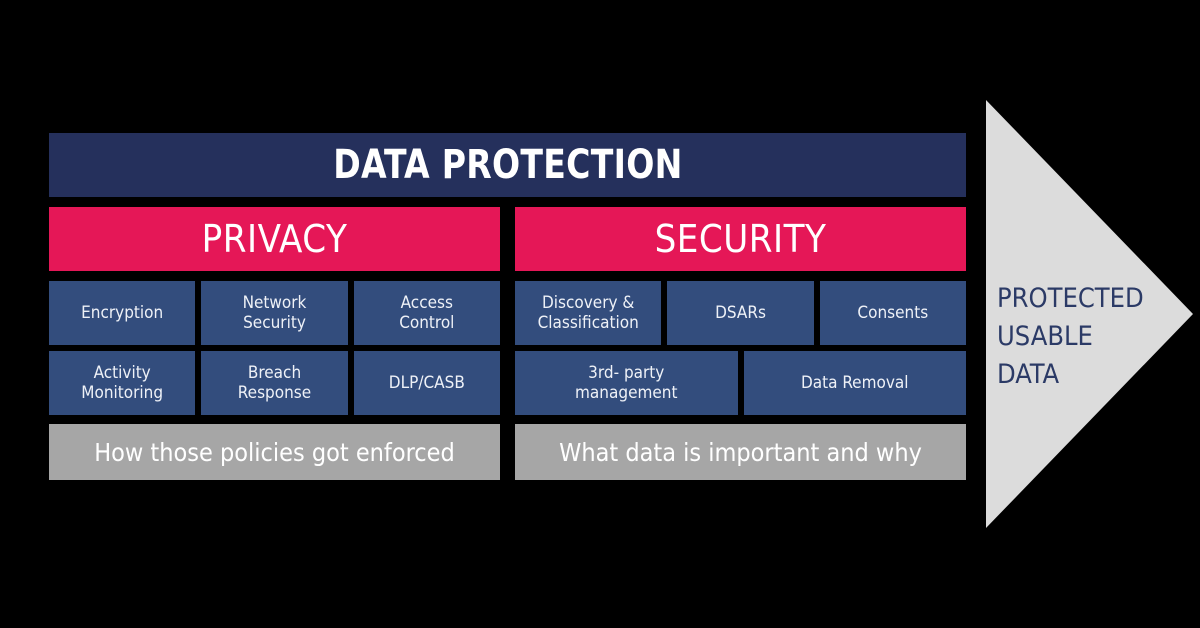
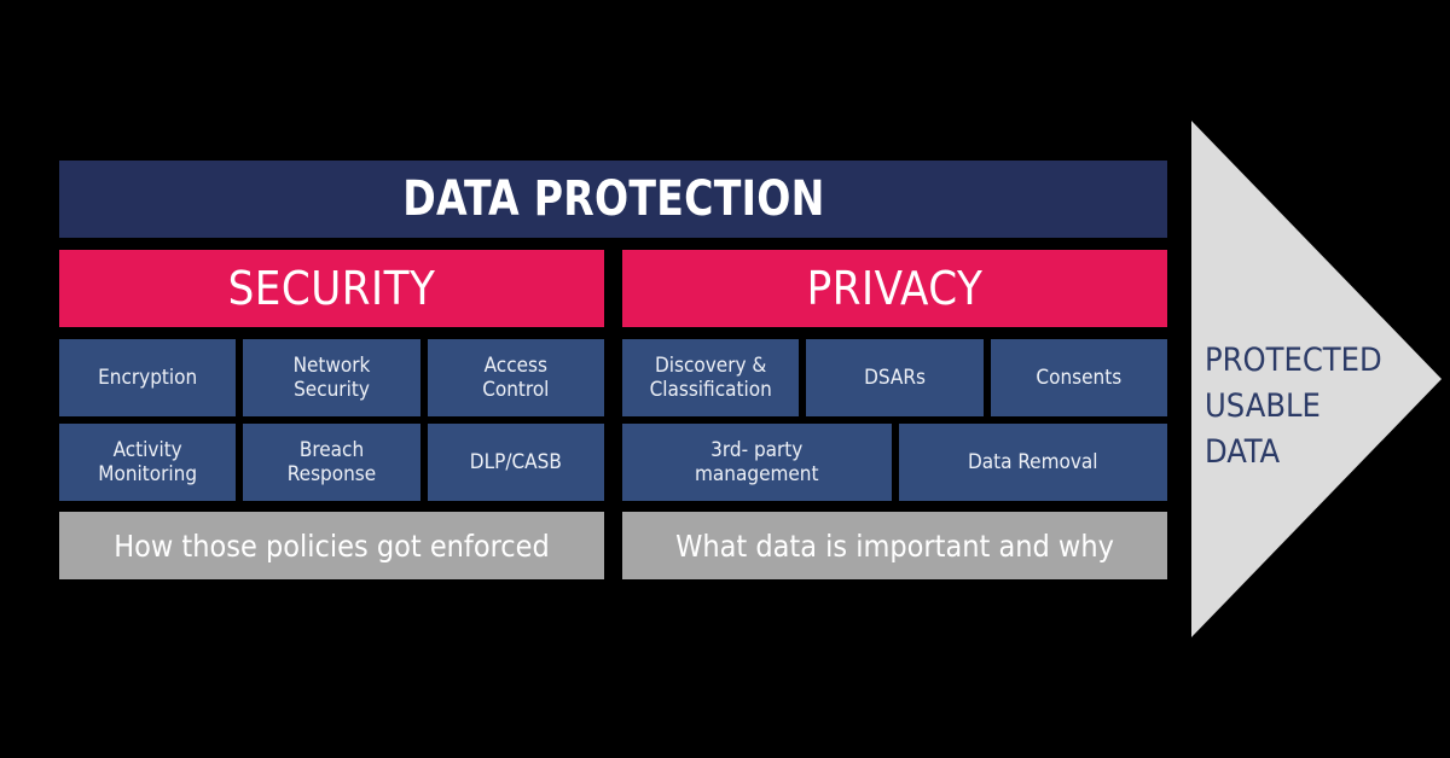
  DATA PROTECTION
- PRIVACY
+ SECURITY
  Encryption
  Network
  Security
  Access
  Control
  Activity
  Monitoring
  Breach
  Response
  DLP/CASB
  How those policies got enforced
- SECURITY
+ PRIVACY
  Discovery &
  Classification
  DSARs
  Consents
  3rd- party
  management
  Data Removal
  What data is important and why
  PROTECTED
  USABLE
  DATA
